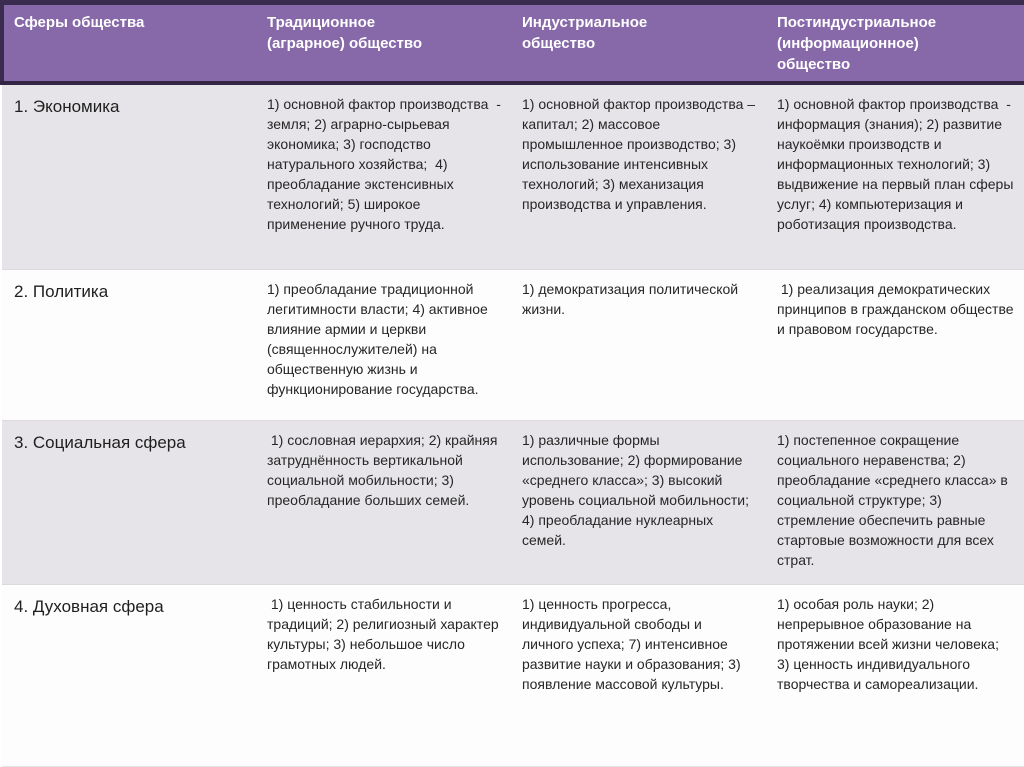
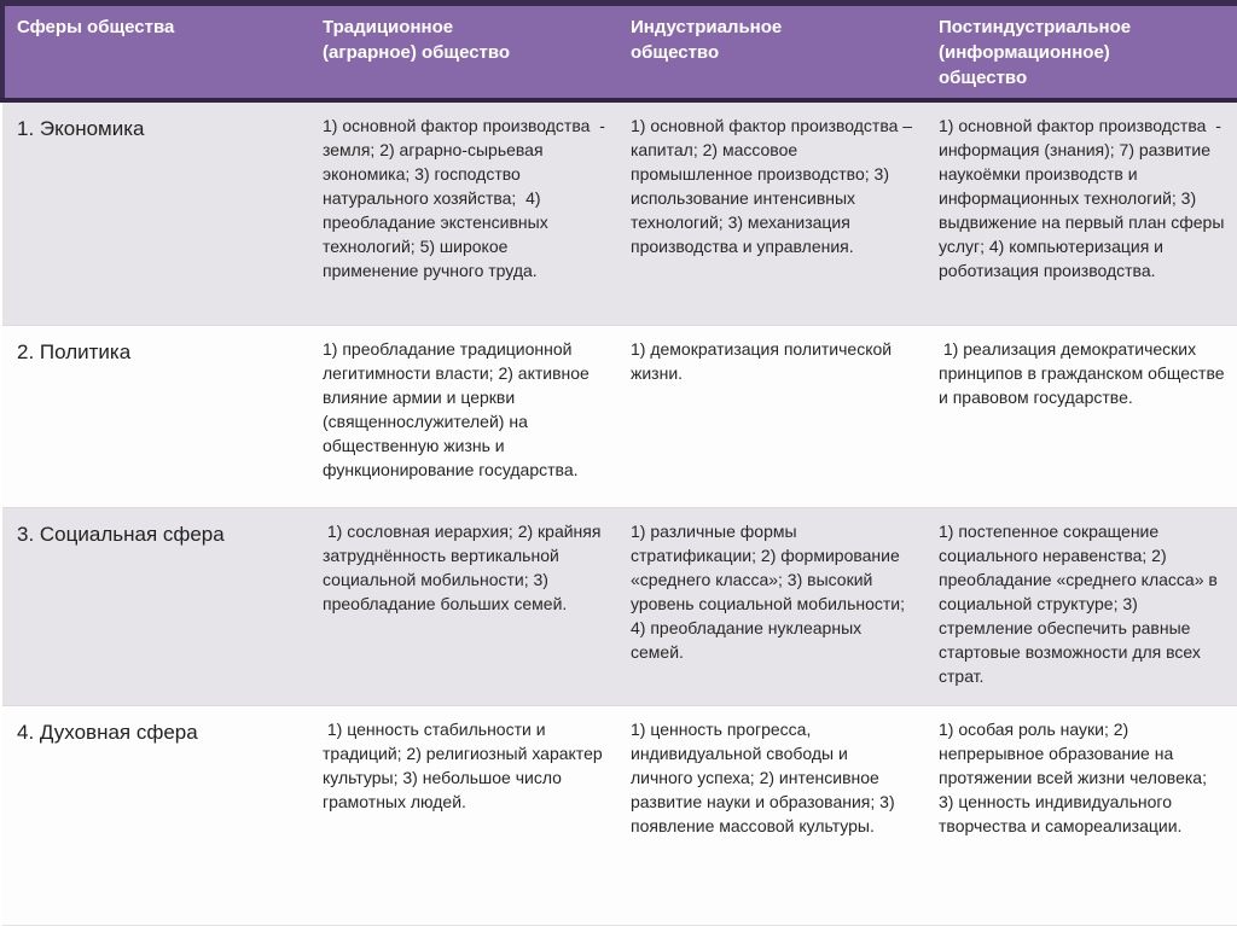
  Сферы общества	Традиционное (аграрное) общество	Индустриальное общество	Постиндустриальное (информационное) общество
- 1. Экономика	1) основной фактор производства - земля; 2) аграрно-сырьевая экономика; 3) господство натурального хозяйства; 4) преобладание экстенсивных технологий; 5) широкое применение ручного труда.	1) основной фактор производства – капитал; 2) массовое промышленное производство; 3) использование интенсивных технологий; 3) механизация производства и управления.	1) основной фактор производства - информация (знания); 2) развитие наукоёмки производств и информационных технологий; 3) выдвижение на первый план сферы услуг; 4) компьютеризация и роботизация производства.
+ 1. Экономика	1) основной фактор производства - земля; 2) аграрно-сырьевая экономика; 3) господство натурального хозяйства; 4) преобладание экстенсивных технологий; 5) широкое применение ручного труда.	1) основной фактор производства – капитал; 2) массовое промышленное производство; 3) использование интенсивных технологий; 3) механизация производства и управления.	1) основной фактор производства - информация (знания); 7) развитие наукоёмки производств и информационных технологий; 3) выдвижение на первый план сферы услуг; 4) компьютеризация и роботизация производства.
- 2. Политика	1) преобладание традиционной легитимности власти; 4) активное влияние армии и церкви (священнослужителей) на общественную жизнь и функционирование государства.	1) демократизация политической жизни.	1) реализация демократических принципов в гражданском обществе и правовом государстве.
+ 2. Политика	1) преобладание традиционной легитимности власти; 2) активное влияние армии и церкви (священнослужителей) на общественную жизнь и функционирование государства.	1) демократизация политической жизни.	1) реализация демократических принципов в гражданском обществе и правовом государстве.
- 3. Социальная сфера	1) сословная иерархия; 2) крайняя затруднённость вертикальной социальной мобильности; 3) преобладание больших семей.	1) различные формы использование; 2) формирование «среднего класса»; 3) высокий уровень социальной мобильности; 4) преобладание нуклеарных семей.	1) постепенное сокращение социального неравенства; 2) преобладание «среднего класса» в социальной структуре; 3) стремление обеспечить равные стартовые возможности для всех страт.
+ 3. Социальная сфера	1) сословная иерархия; 2) крайняя затруднённость вертикальной социальной мобильности; 3) преобладание больших семей.	1) различные формы стратификации; 2) формирование «среднего класса»; 3) высокий уровень социальной мобильности; 4) преобладание нуклеарных семей.	1) постепенное сокращение социального неравенства; 2) преобладание «среднего класса» в социальной структуре; 3) стремление обеспечить равные стартовые возможности для всех страт.
- 4. Духовная сфера	1) ценность стабильности и традиций; 2) религиозный характер культуры; 3) небольшое число грамотных людей.	1) ценность прогресса, индивидуальной свободы и личного успеха; 7) интенсивное развитие науки и образования; 3) появление массовой культуры.	1) особая роль науки; 2) непрерывное образование на протяжении всей жизни человека; 3) ценность индивидуального творчества и самореализации.
+ 4. Духовная сфера	1) ценность стабильности и традиций; 2) религиозный характер культуры; 3) небольшое число грамотных людей.	1) ценность прогресса, индивидуальной свободы и личного успеха; 2) интенсивное развитие науки и образования; 3) появление массовой культуры.	1) особая роль науки; 2) непрерывное образование на протяжении всей жизни человека; 3) ценность индивидуального творчества и самореализации.
